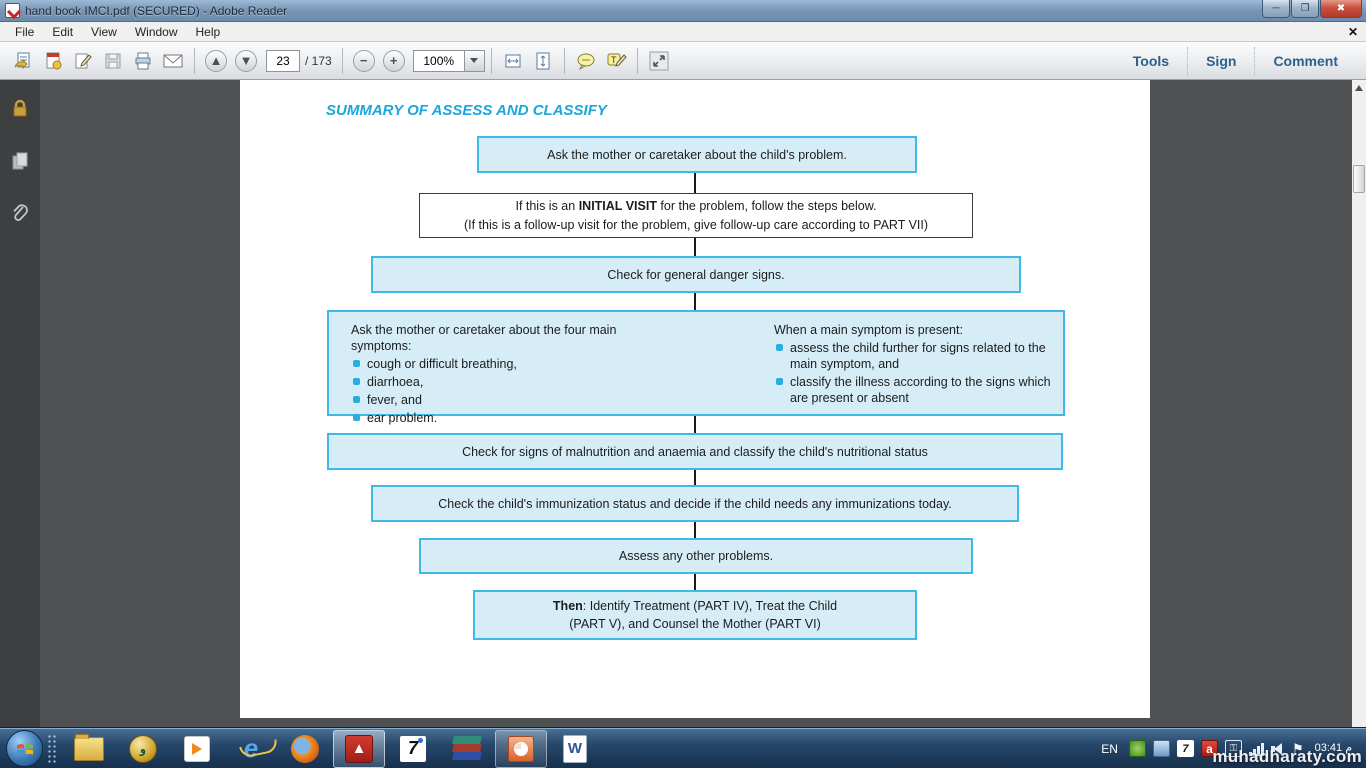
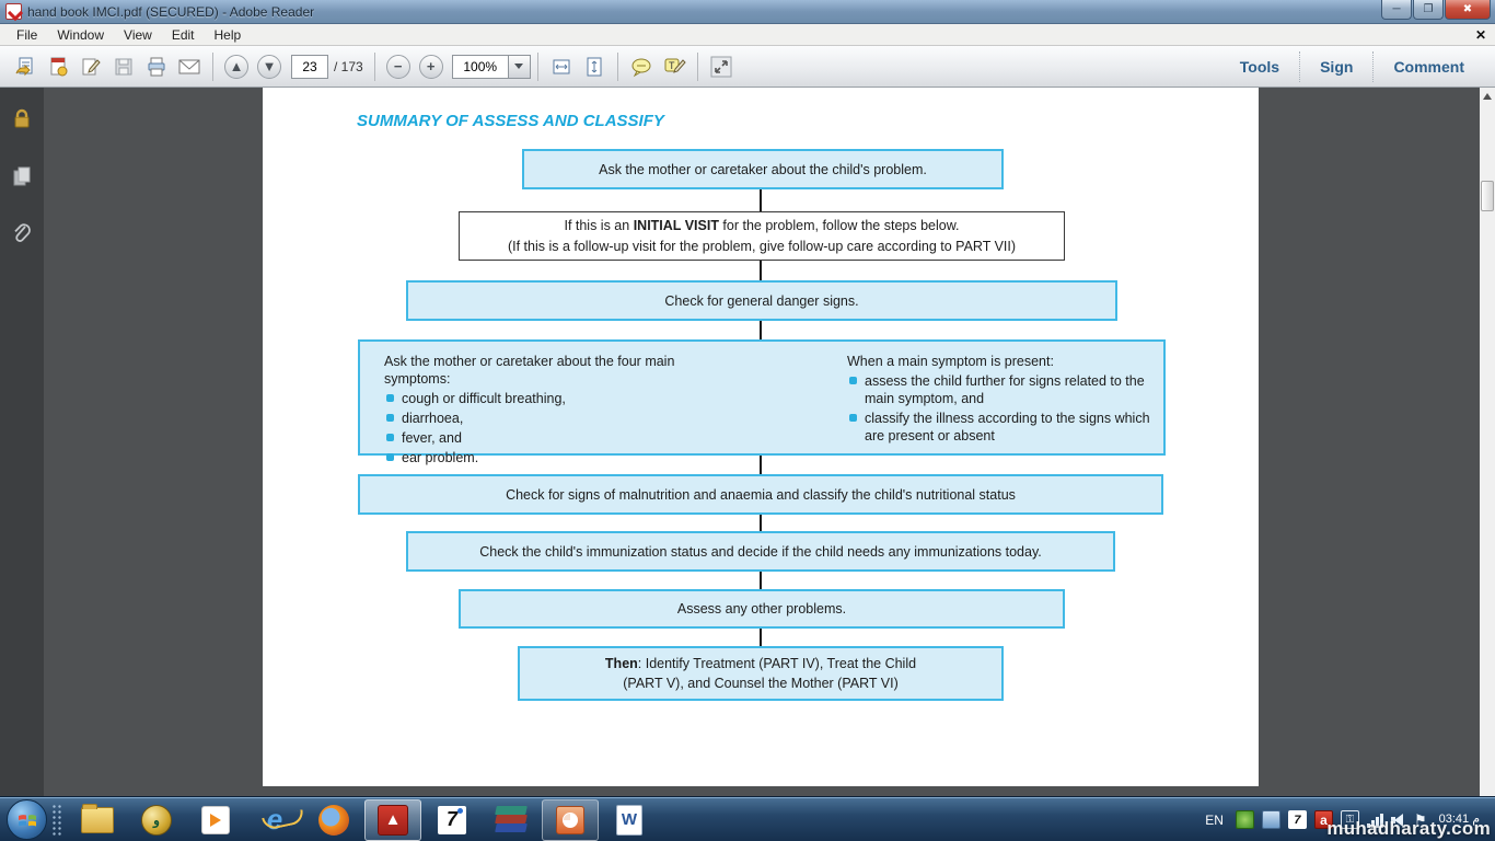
  hand book IMCI.pdf (SECURED) - Adobe Reader
  ─
  ❐
  ✖
  File
- Edit
+ Window
  View
- Window
+ Edit
  Help
  ✕
  ▲
  ▼
  23
  / 173
  −
  +
  100%
  T
  Tools
  Sign
  Comment
  SUMMARY OF ASSESS AND CLASSIFY
  Ask the mother or caretaker about the child's problem.
  If this is an INITIAL VISIT for the problem, follow the steps below.
  (If this is a follow-up visit for the problem, give follow-up care according to PART VII)
  Check for general danger signs.
  Ask the mother or caretaker about the four main symptoms:
  cough or difficult breathing,
  diarrhoea,
  fever, and
  ear problem.
  When a main symptom is present:
  assess the child further for signs related to the main symptom, and
  classify the illness according to the signs which are present or absent
  Check for signs of malnutrition and anaemia and classify the child's nutritional status
  Check the child's immunization status and decide if the child needs any immunizations today.
  Assess any other problems.
  Then: Identify Treatment (PART IV), Treat the Child
  (PART V), and Counsel the Mother (PART VI)
  و
  e
  ▲
  7
  W
  EN
  7
  a
  ⚿
  ⚑
  03:41 م
  muhadharaty.com
